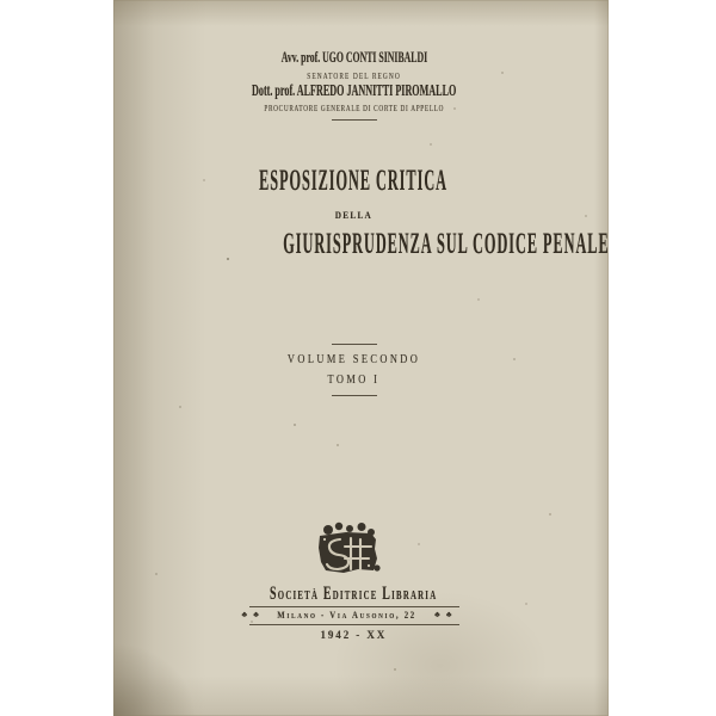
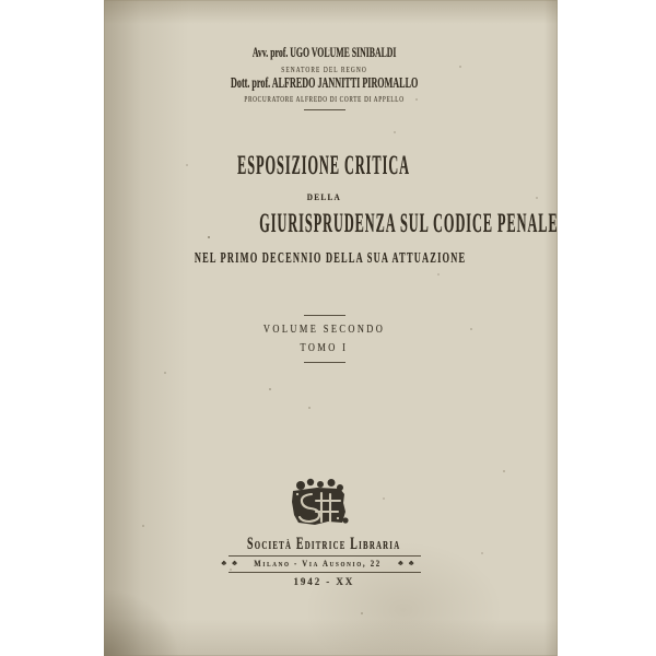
- Avv. prof. UGO CONTI SINIBALDI
+ Avv. prof. UGO VOLUME SINIBALDI
  SENATORE DEL REGNO
  Dott. prof. ALFREDO JANNITTI PIROMALLO
- PROCURATORE GENERALE DI CORTE DI APPELLO
+ PROCURATORE ALFREDO DI CORTE DI APPELLO
  ESPOSIZIONE CRITICA
  DELLA
  GIURISPRUDENZA SUL CODICE PENALE
+ NEL PRIMO DECENNIO DELLA SUA ATTUAZIONE
  VOLUME SECONDO
  TOMO I
  Società Editrice Libraria
  ♣
  ♣
  Milano - Via Ausonio, 22
  ♣
  ♣
  1942 - XX
